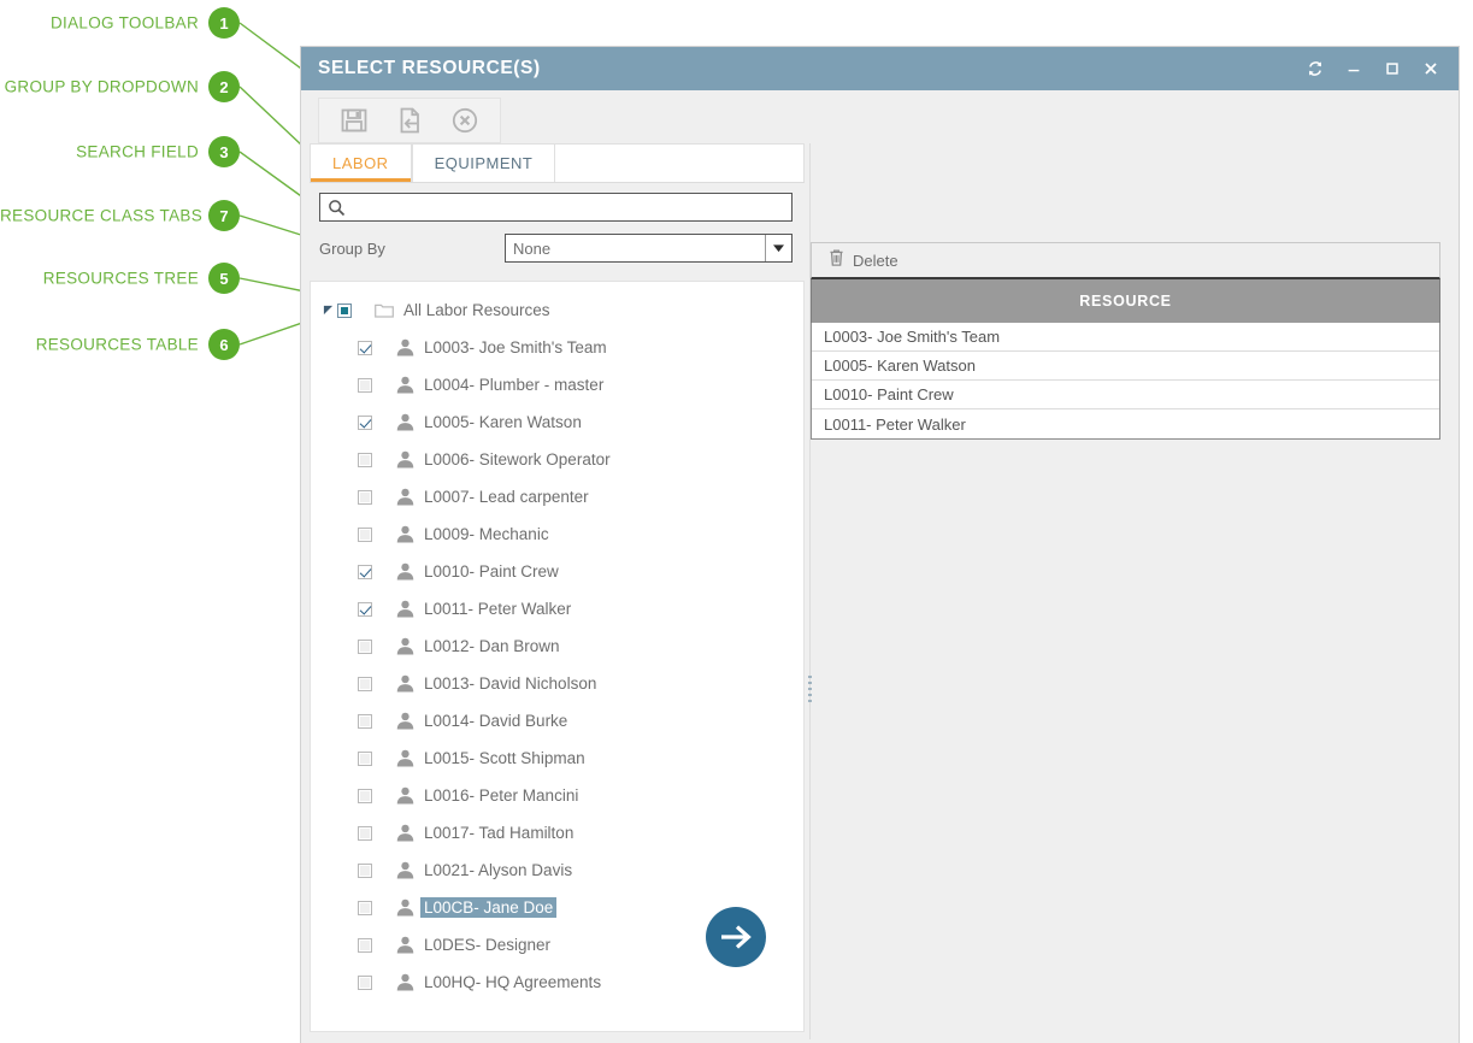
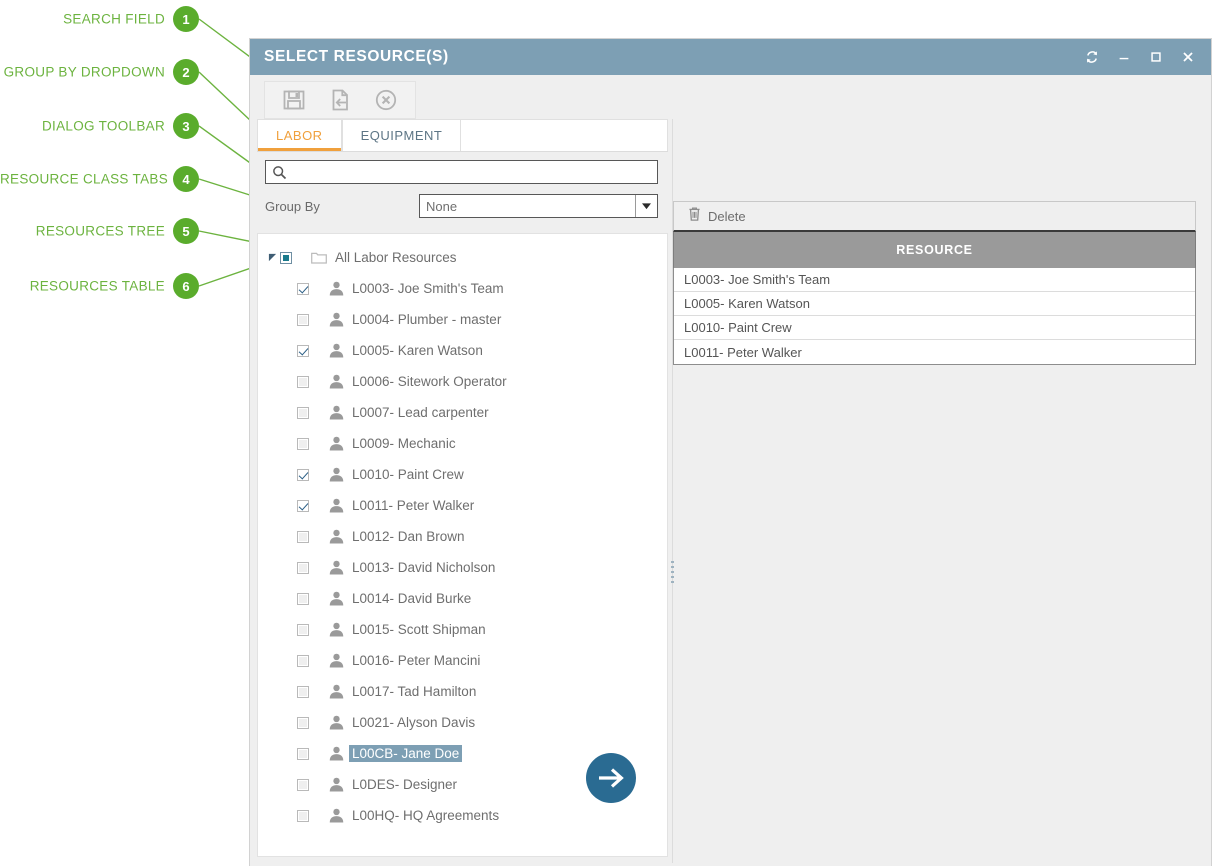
- DIALOG TOOLBAR
+ SEARCH FIELD
  1
  GROUP BY DROPDOWN
  2
- SEARCH FIELD
+ DIALOG TOOLBAR
  3
  RESOURCE CLASS TABS
- 7
+ 4
  RESOURCES TREE
  5
  RESOURCES TABLE
  6
  SELECT RESOURCE(S)
  LABOR
  EQUIPMENT
  Group By
  None
  All Labor Resources
  L0003- Joe Smith's Team
  L0004- Plumber - master
  L0005- Karen Watson
  L0006- Sitework Operator
  L0007- Lead carpenter
  L0009- Mechanic
  L0010- Paint Crew
  L0011- Peter Walker
  L0012- Dan Brown
  L0013- David Nicholson
  L0014- David Burke
  L0015- Scott Shipman
  L0016- Peter Mancini
  L0017- Tad Hamilton
  L0021- Alyson Davis
  L00CB- Jane Doe
  L0DES- Designer
  L00HQ- HQ Agreements
  Delete
  RESOURCE
  L0003- Joe Smith's Team
  L0005- Karen Watson
  L0010- Paint Crew
  L0011- Peter Walker
